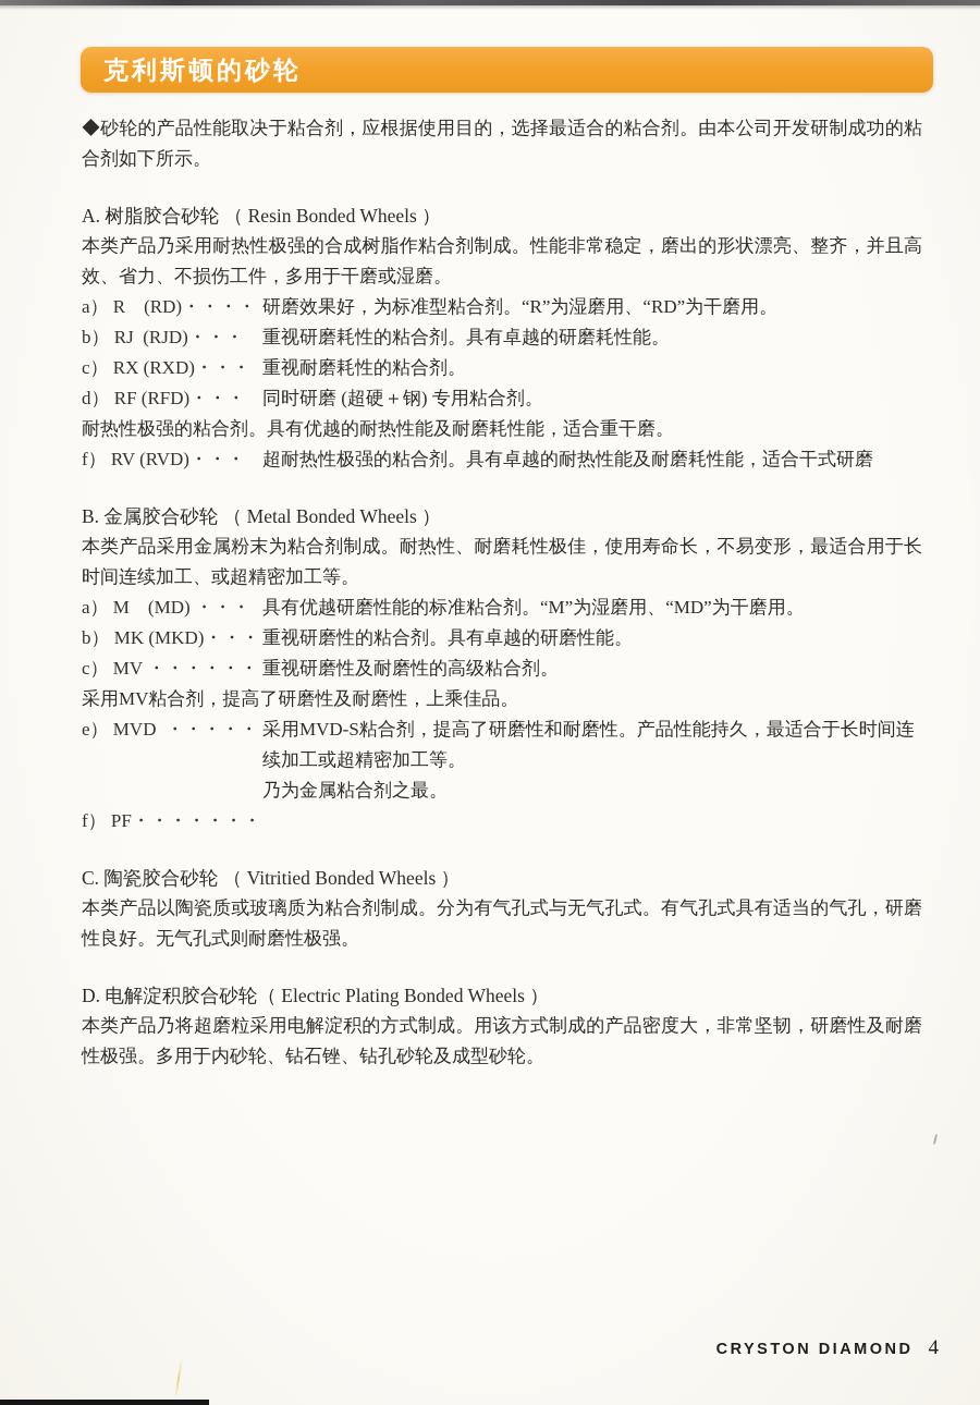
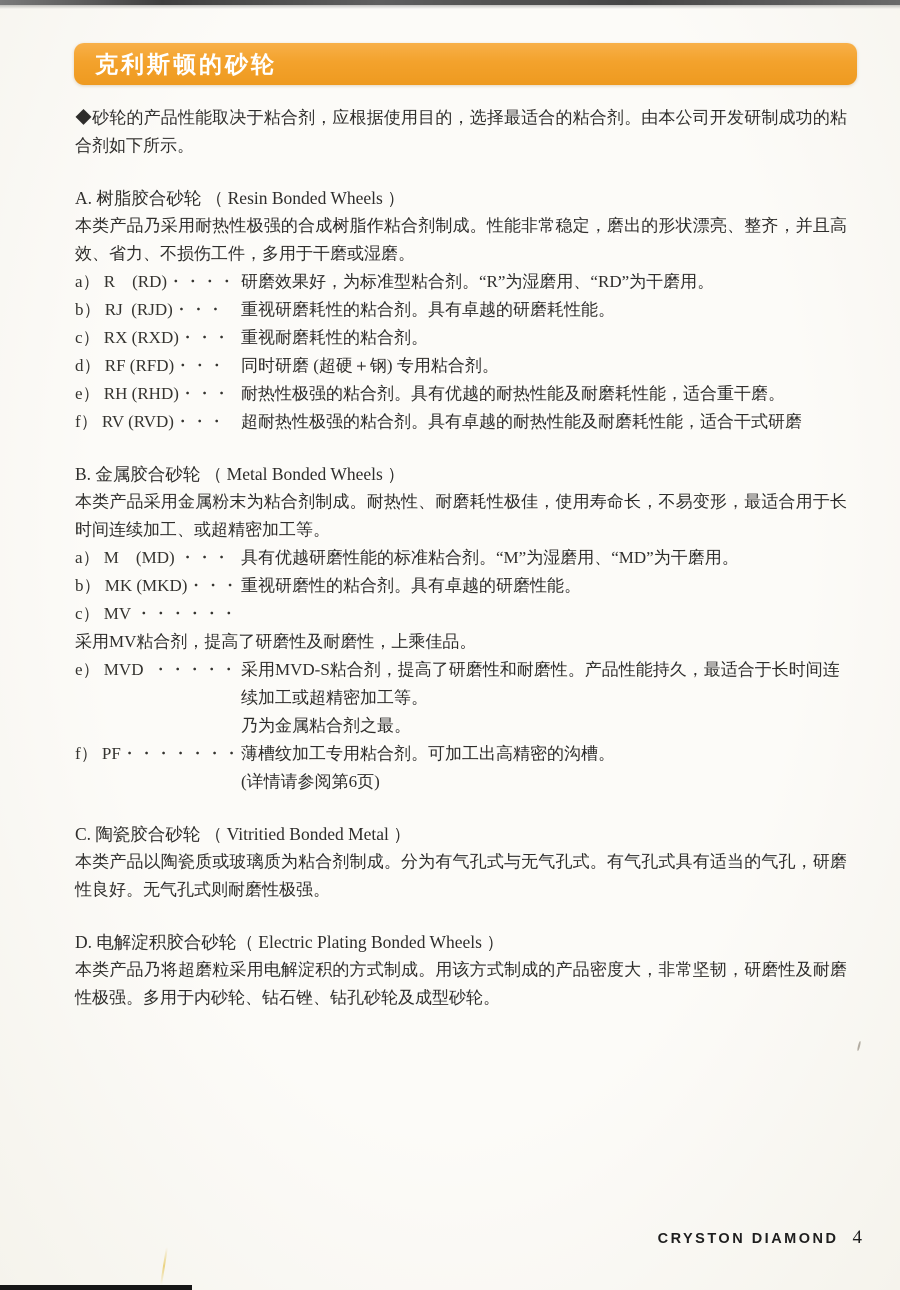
  克利斯顿的砂轮
  ◆砂轮的产品性能取决于粘合剂，应根据使用目的，选择最适合的粘合剂。由本公司开发研制成功的粘合剂如下所示。
  A. 树脂胶合砂轮 （ Resin Bonded Wheels ）
  本类产品乃采用耐热性极强的合成树脂作粘合剂制成。性能非常稳定，磨出的形状漂亮、整齐，并且高效、省力、不损伤工件，多用于干磨或湿磨。
  a） R (RD)・・・・
  研磨效果好，为标准型粘合剂。“R”为湿磨用、“RD”为干磨用。
  b） RJ (RJD)・・・
  重视研磨耗性的粘合剂。具有卓越的研磨耗性能。
  c） RX (RXD)・・・
  重视耐磨耗性的粘合剂。
  d） RF (RFD)・・・
  同时研磨 (超硬＋钢) 专用粘合剂。
+ e） RH (RHD)・・・
  耐热性极强的粘合剂。具有优越的耐热性能及耐磨耗性能，适合重干磨。
  f） RV (RVD)・・・
  超耐热性极强的粘合剂。具有卓越的耐热性能及耐磨耗性能，适合干式研磨
  B. 金属胶合砂轮 （ Metal Bonded Wheels ）
  本类产品采用金属粉末为粘合剂制成。耐热性、耐磨耗性极佳，使用寿命长，不易变形，最适合用于长时间连续加工、或超精密加工等。
  a） M (MD) ・・・
  具有优越研磨性能的标准粘合剂。“M”为湿磨用、“MD”为干磨用。
  b） MK (MKD)・・・
  重视研磨性的粘合剂。具有卓越的研磨性能。
  c） MV ・・・・・・
- 重视研磨性及耐磨性的高级粘合剂。
  采用MV粘合剂，提高了研磨性及耐磨性，上乘佳品。
  e） MVD ・・・・・
  采用MVD-S粘合剂，提高了研磨性和耐磨性。产品性能持久，最适合于长时间连续加工或超精密加工等。
  乃为金属粘合剂之最。
  f） PF・・・・・・・
+ 薄槽纹加工专用粘合剂。可加工出高精密的沟槽。
+ (详情请参阅第6页)
- C. 陶瓷胶合砂轮 （ Vitritied Bonded Wheels ）
+ C. 陶瓷胶合砂轮 （ Vitritied Bonded Metal ）
  本类产品以陶瓷质或玻璃质为粘合剂制成。分为有气孔式与无气孔式。有气孔式具有适当的气孔，研磨性良好。无气孔式则耐磨性极强。
  D. 电解淀积胶合砂轮（ Electric Plating Bonded Wheels ）
  本类产品乃将超磨粒采用电解淀积的方式制成。用该方式制成的产品密度大，非常坚韧，研磨性及耐磨性极强。多用于内砂轮、钻石锉、钻孔砂轮及成型砂轮。
  CRYSTON DIAMOND
  4
